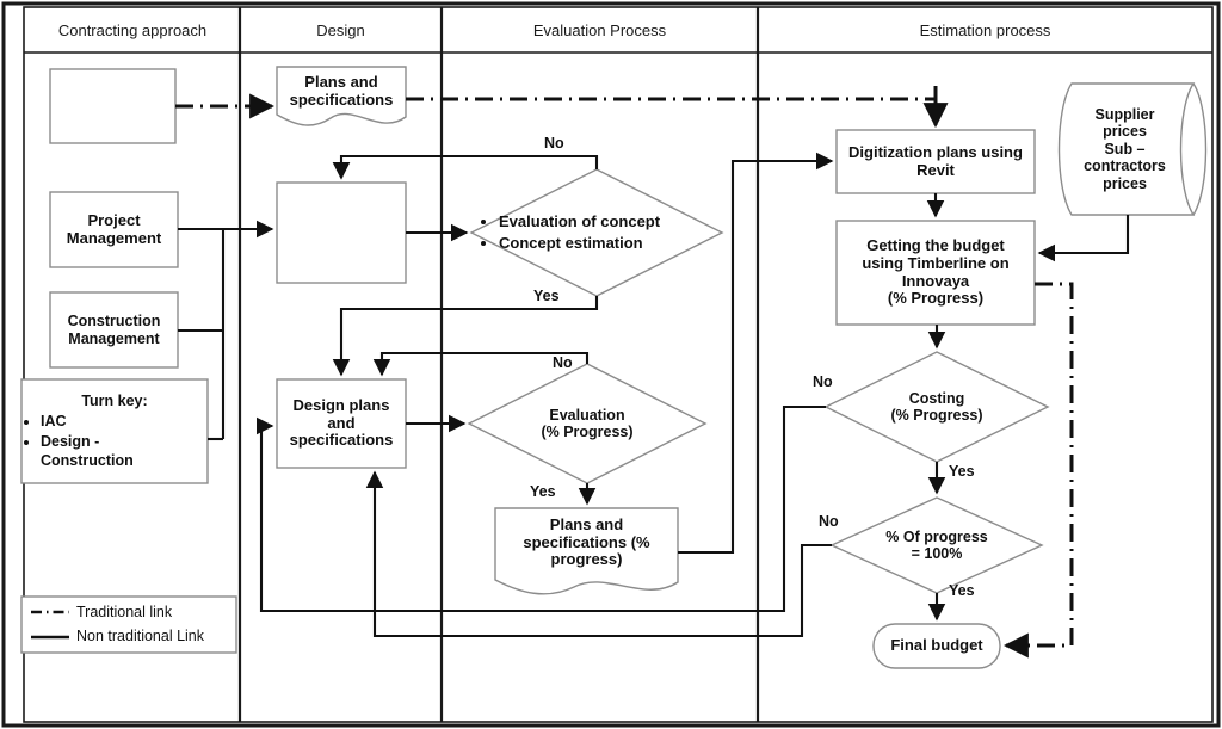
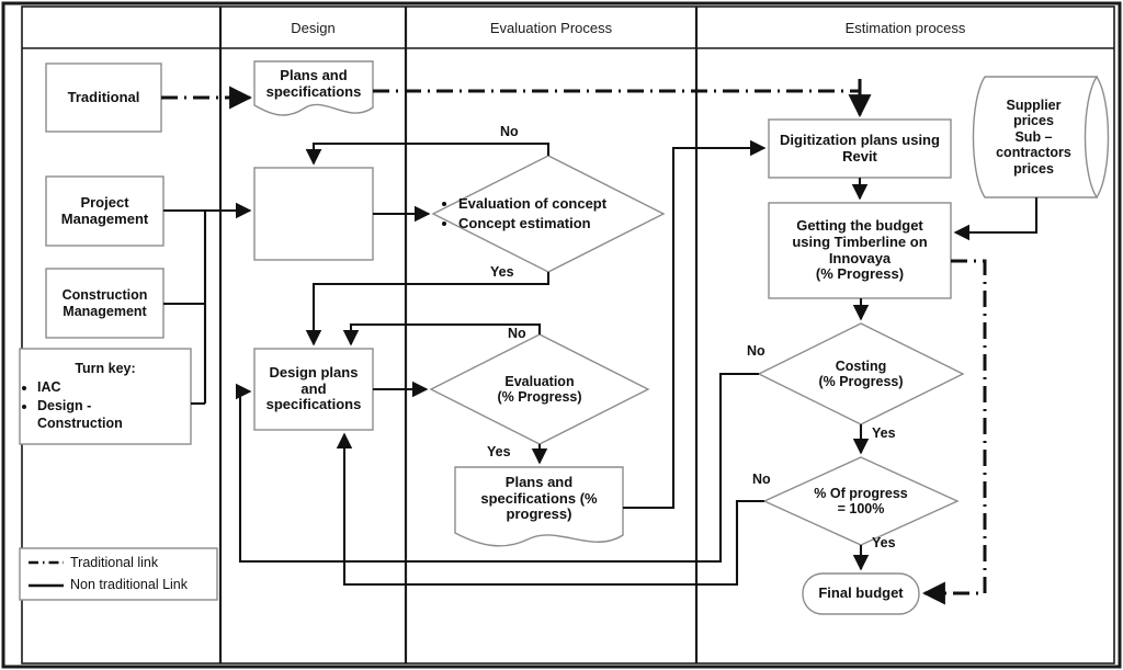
- Contracting approach
  Design
  Evaluation Process
  Estimation process
+ Traditional
  Project
  Management
  Construction
  Management
  Turn key:
  IAC
  Design -
  Construction
  Plans and
  specifications
  Design plans
  and
  specifications
  Evaluation of concept
  Concept estimation
  Evaluation
  (% Progress)
  Plans and
  specifications (%
  progress)
  Digitization plans using
  Revit
  Getting the budget
  using Timberline on
  Innovaya
  (% Progress)
  Supplier
  prices
  Sub –
  contractors
  prices
  Costing
  (% Progress)
  % Of progress
  = 100%
  Final budget
  No
  Yes
  No
  Yes
  No
  Yes
  No
  Yes
  Traditional link
  Non traditional Link
